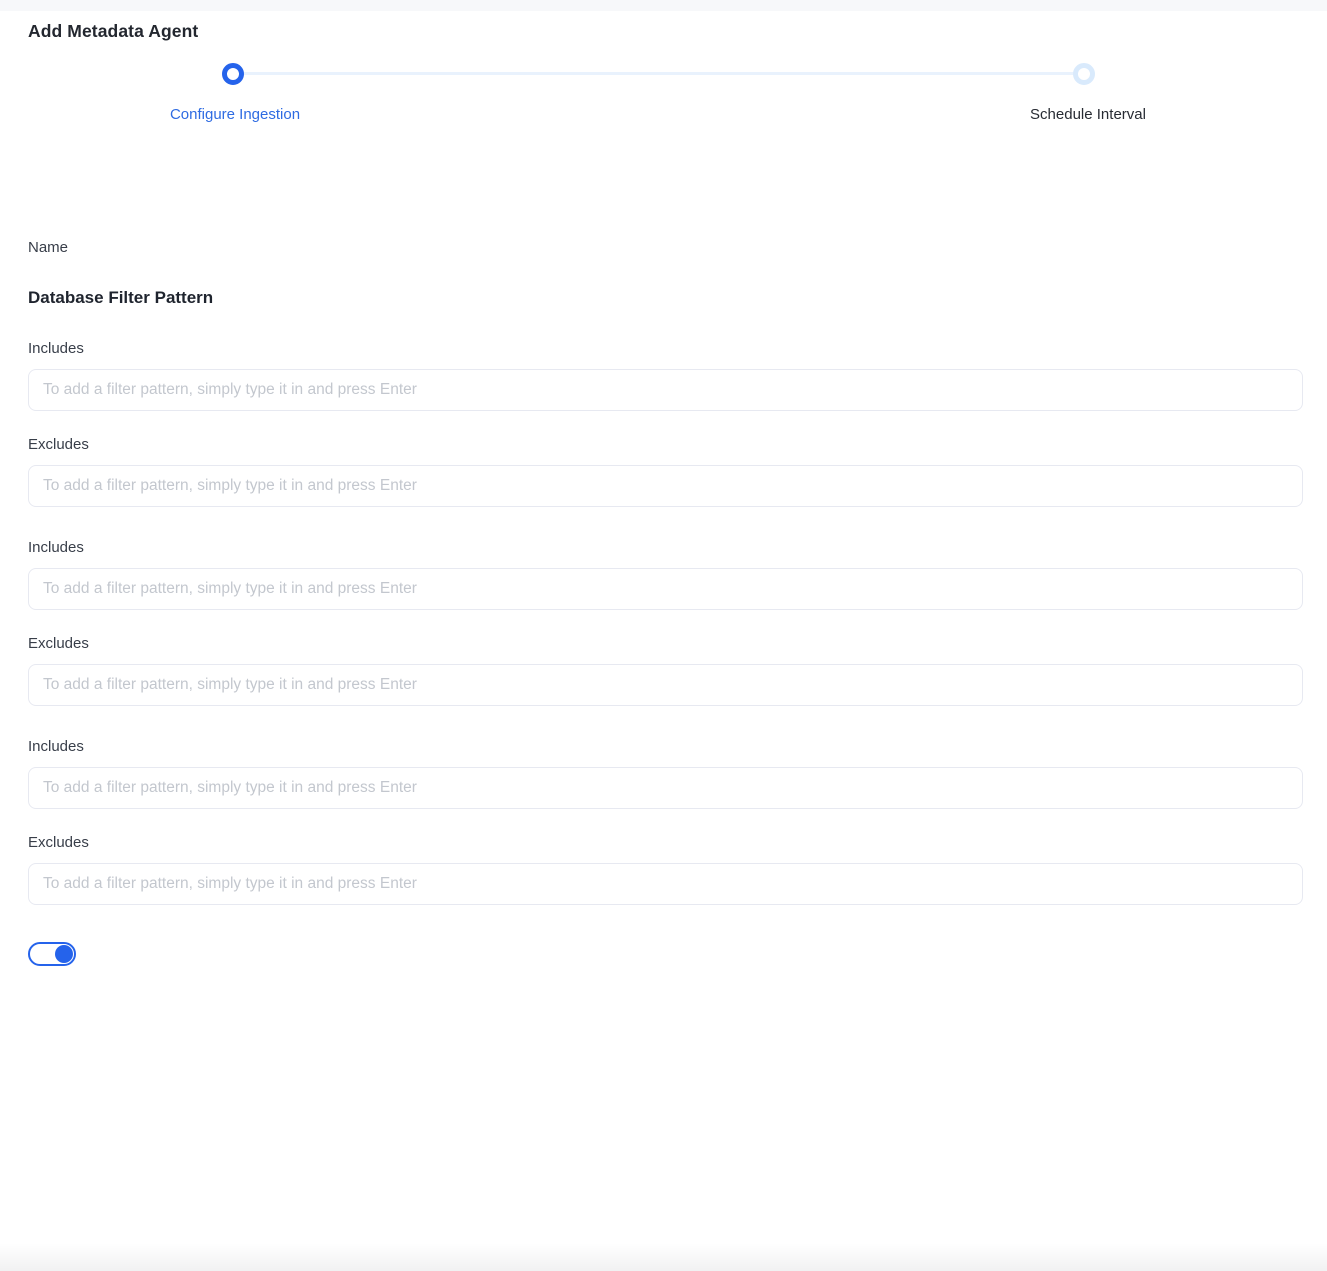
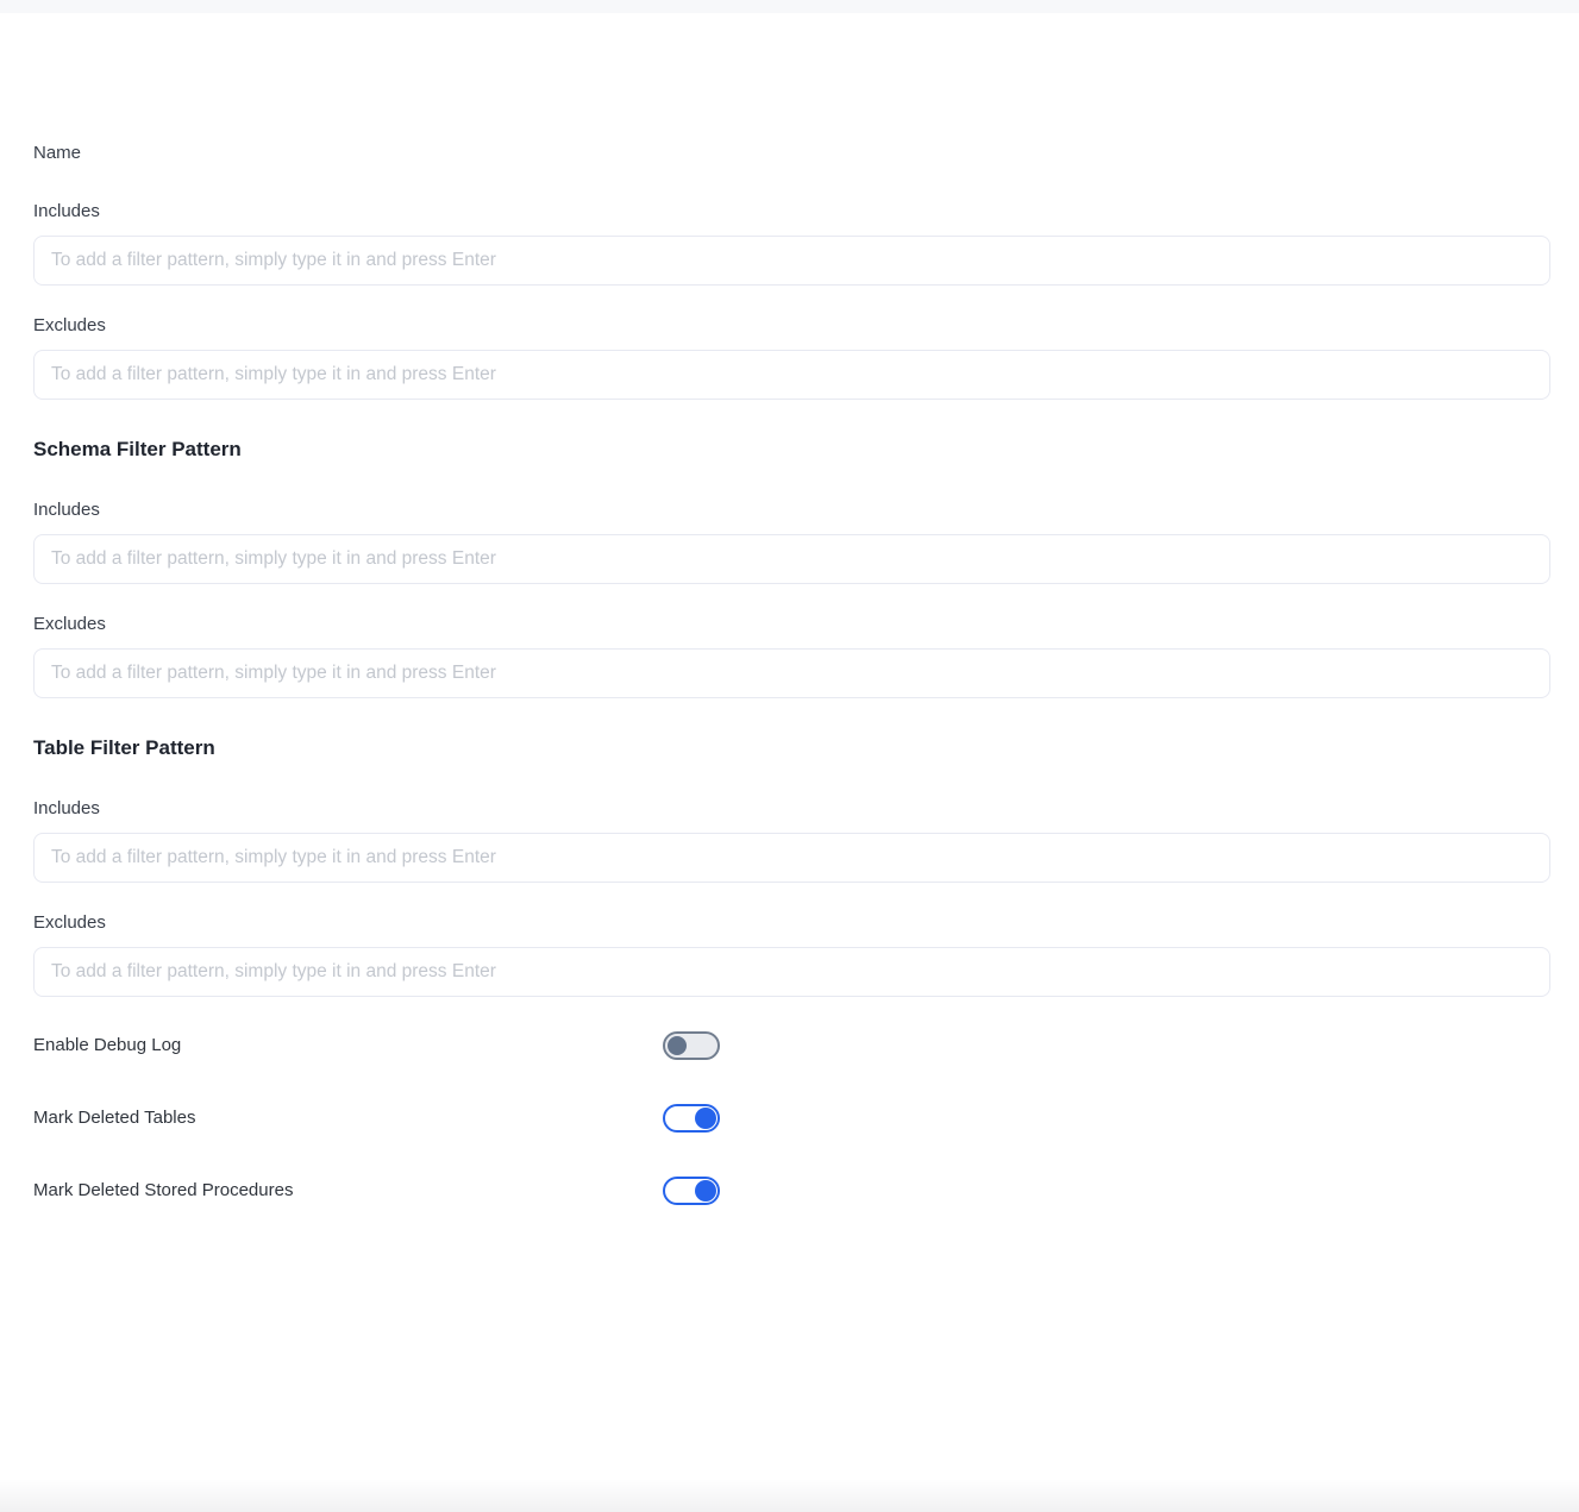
- Add Metadata Agent
- Configure Ingestion
- Schedule Interval
  Name
- Database Filter Pattern
  Includes
  To add a filter pattern, simply type it in and press Enter
  Excludes
  To add a filter pattern, simply type it in and press Enter
+ Schema Filter Pattern
  Includes
  To add a filter pattern, simply type it in and press Enter
  Excludes
  To add a filter pattern, simply type it in and press Enter
+ Table Filter Pattern
  Includes
  To add a filter pattern, simply type it in and press Enter
  Excludes
  To add a filter pattern, simply type it in and press Enter
+ Enable Debug Log
+ Mark Deleted Tables
+ Mark Deleted Stored Procedures
